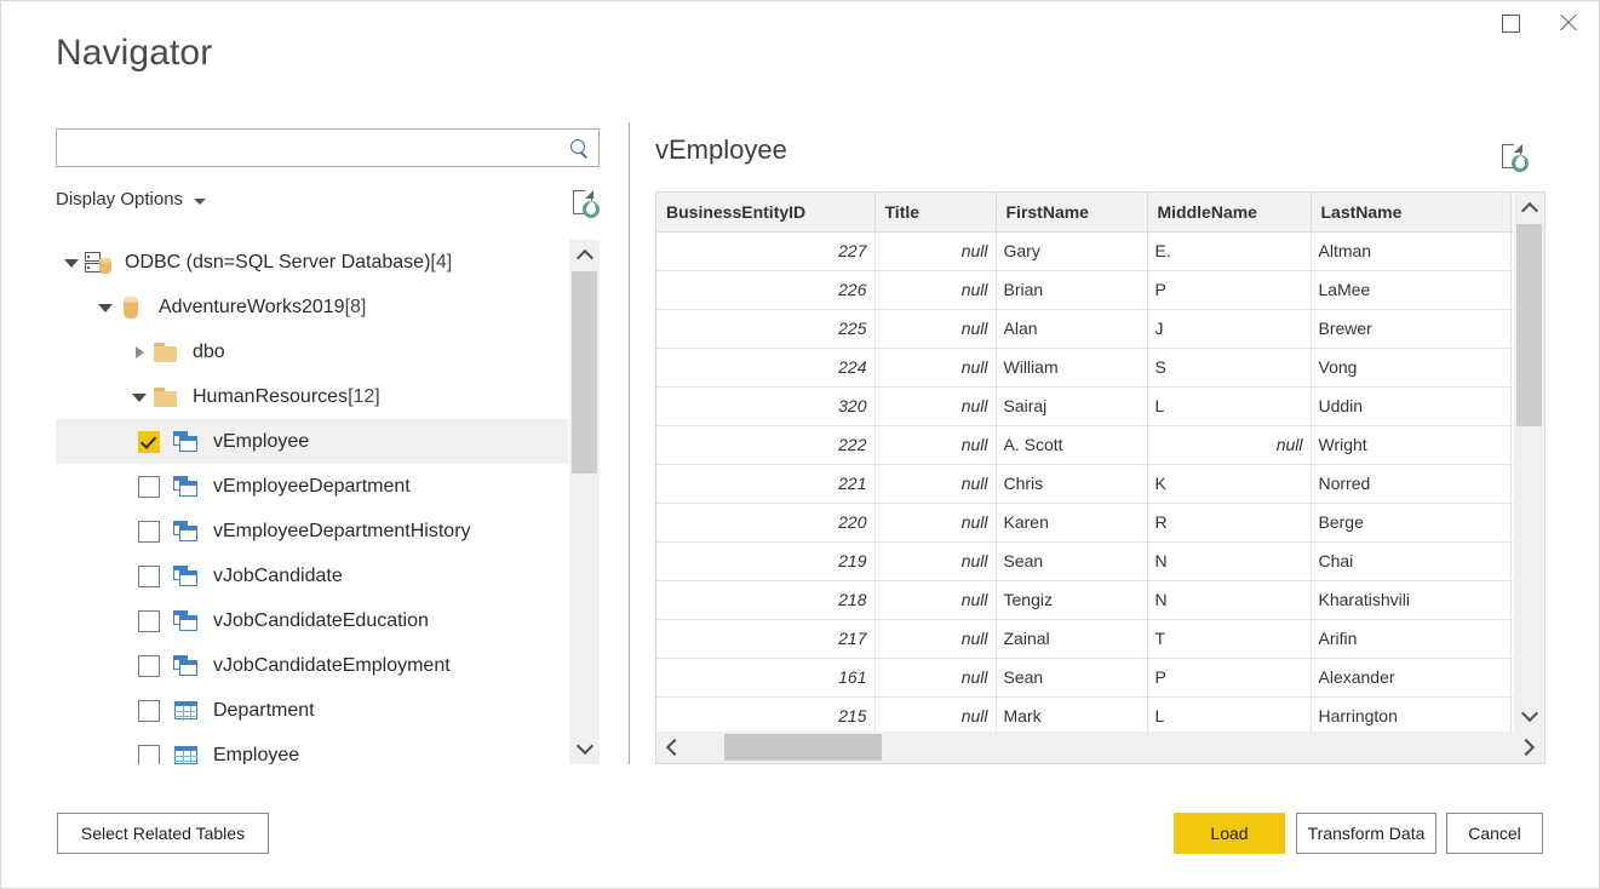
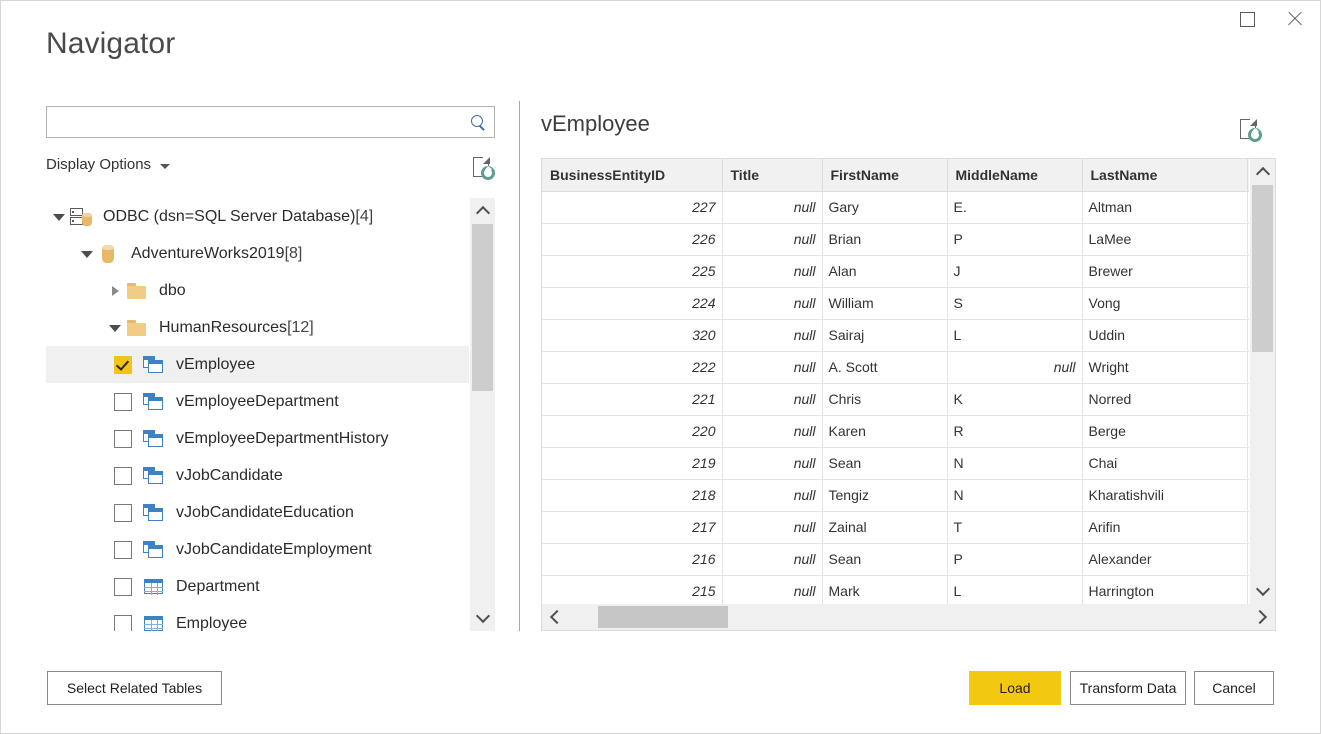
  Navigator
  Display Options
  ODBC (dsn=SQL Server Database)
  [4]
  AdventureWorks2019
  [8]
  dbo
  HumanResources
  [12]
  vEmployee
  vEmployeeDepartment
  vEmployeeDepartmentHistory
  vJobCandidate
  vJobCandidateEducation
  vJobCandidateEmployment
  Department
  Employee
  vEmployee
  BusinessEntityID	Title	FirstName	MiddleName	LastName
  227	null	Gary	E.	Altman
  226	null	Brian	P	LaMee
  225	null	Alan	J	Brewer
  224	null	William	S	Vong
  320	null	Sairaj	L	Uddin
  222	null	A. Scott	null	Wright
  221	null	Chris	K	Norred
  220	null	Karen	R	Berge
  219	null	Sean	N	Chai
  218	null	Tengiz	N	Kharatishvili
  217	null	Zainal	T	Arifin
- 161	null	Sean	P	Alexander
+ 216	null	Sean	P	Alexander
  215	null	Mark	L	Harrington
  Select Related Tables
  Load
  Transform Data
  Cancel
